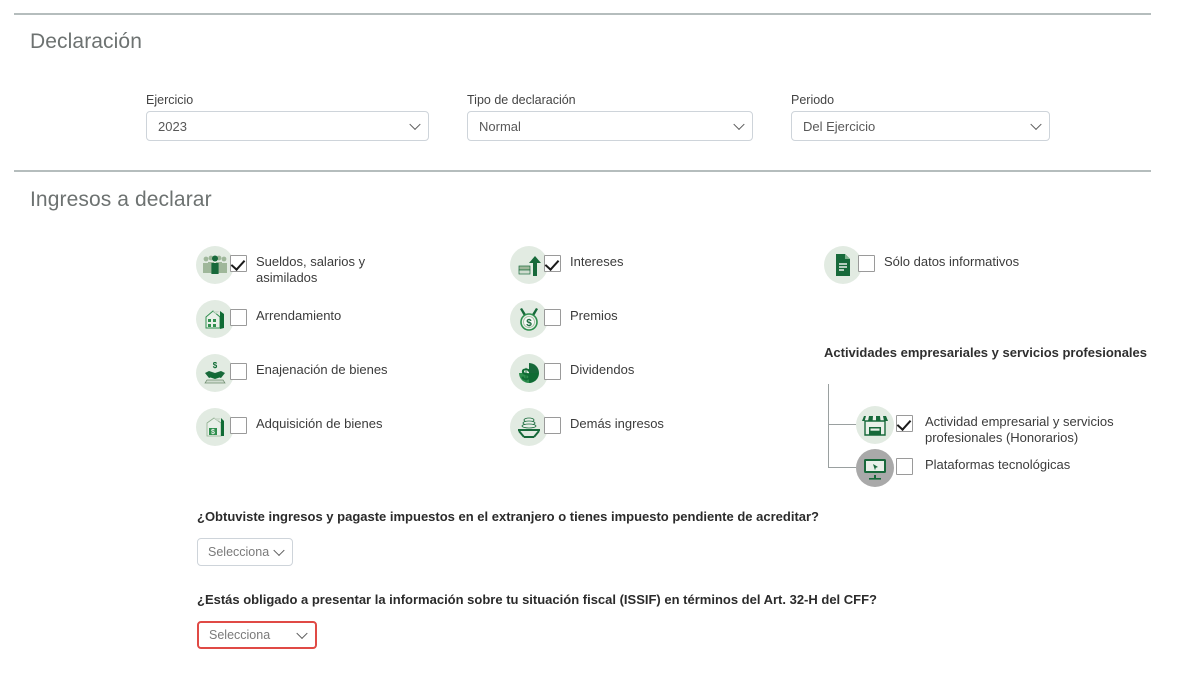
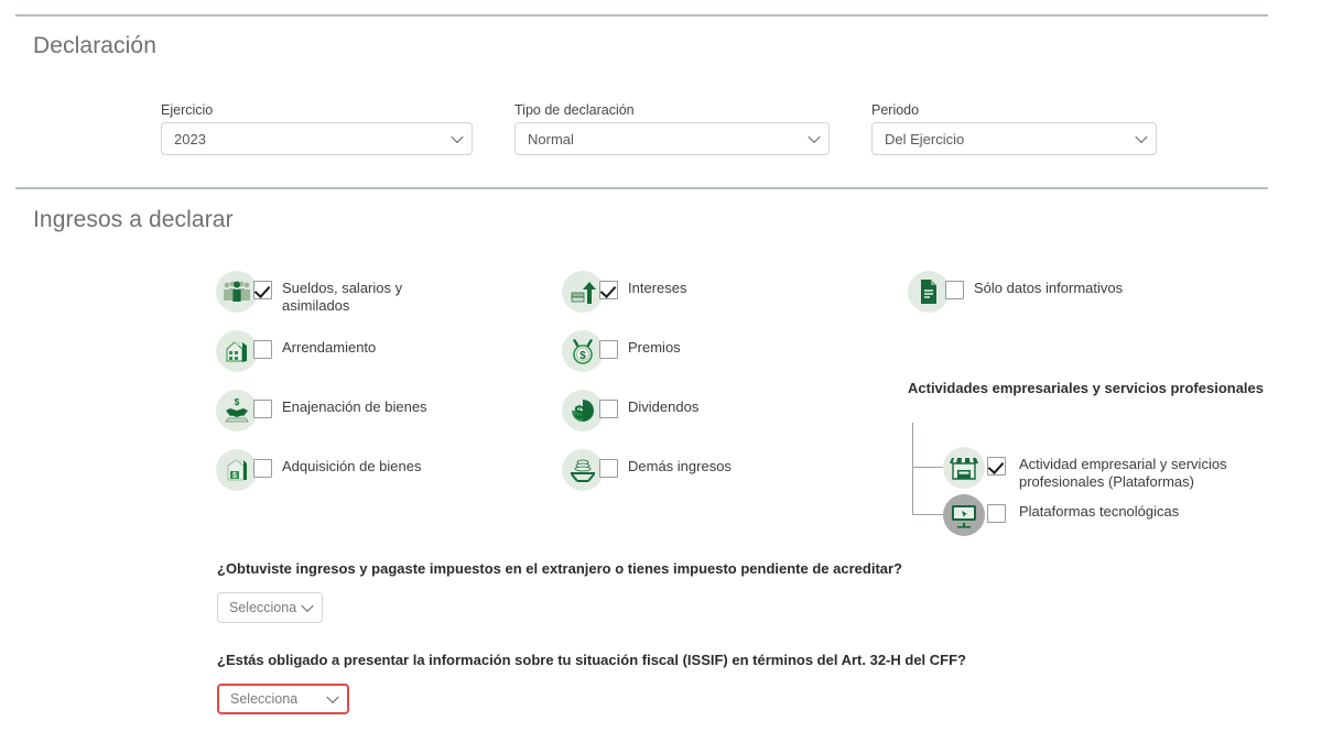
  Declaración
  Ejercicio
  2023
  Tipo de declaración
  Normal
  Periodo
  Del Ejercicio
  Ingresos a declarar
  Sueldos, salarios y asimilados
  Arrendamiento
  $
  Enajenación de bienes
  Adquisición de bienes
  Intereses
  $
  Premios
  $
  Dividendos
  Demás ingresos
  Sólo datos informativos
  Actividades empresariales y servicios profesionales
- Actividad empresarial y servicios profesionales (Honorarios)
+ Actividad empresarial y servicios profesionales (Plataformas)
  Plataformas tecnológicas
  ¿Obtuviste ingresos y pagaste impuestos en el extranjero o tienes impuesto pendiente de acreditar?
  Selecciona
  ¿Estás obligado a presentar la información sobre tu situación fiscal (ISSIF) en términos del Art. 32-H del CFF?
  Selecciona
